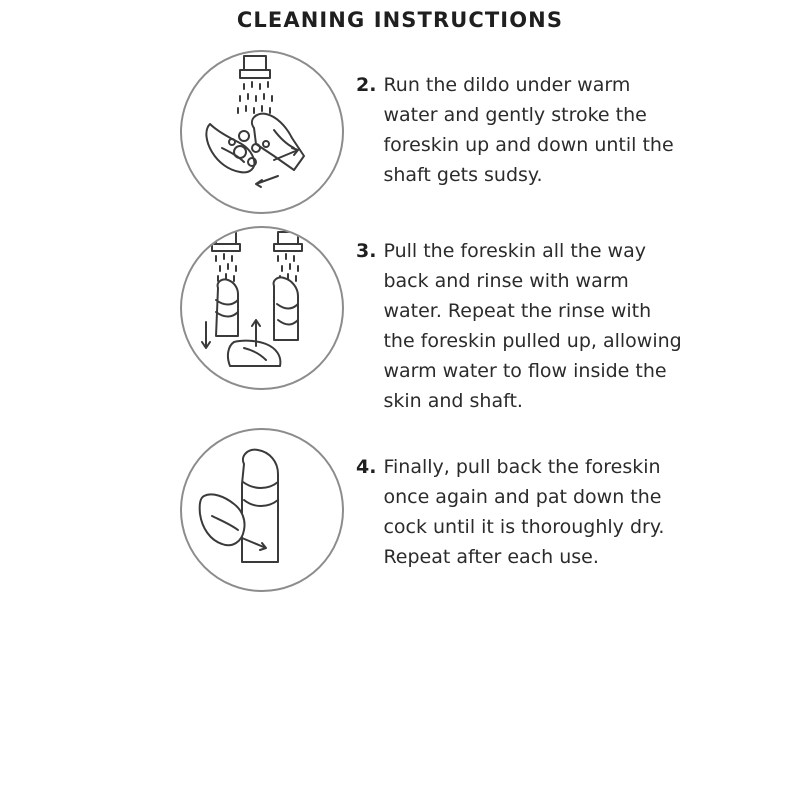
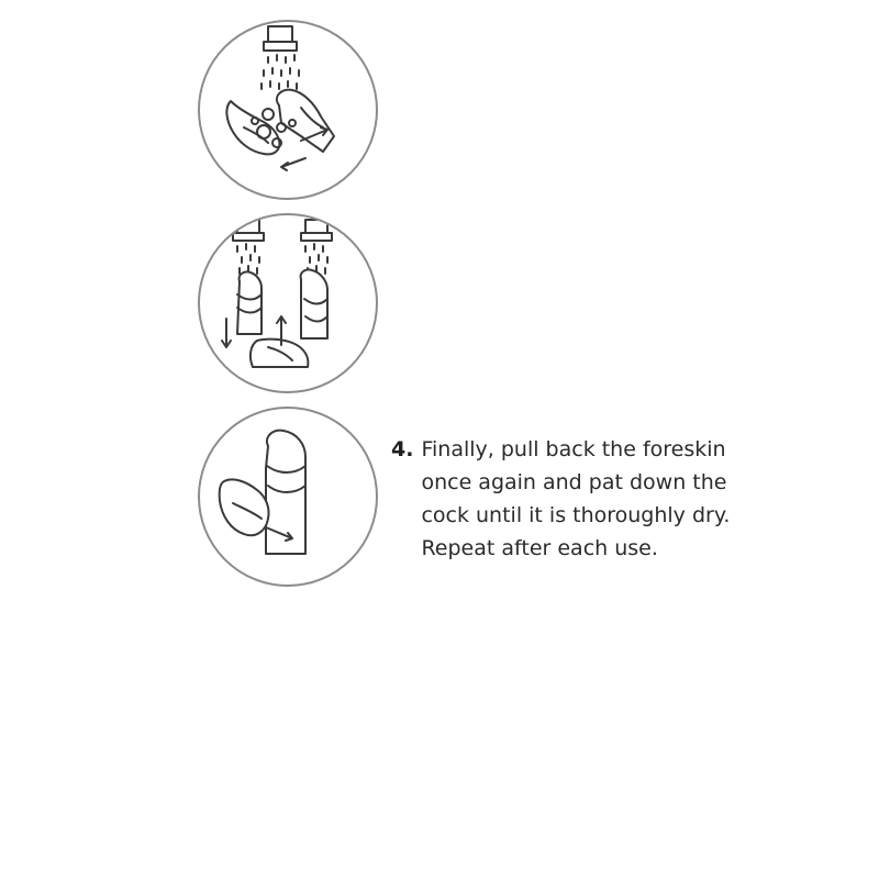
- CLEANING INSTRUCTIONS
- 2.
- Run the dildo under warm water and gently stroke the foreskin up and down until the shaft gets sudsy.
- 3.
- Pull the foreskin all the way back and rinse with warm water. Repeat the rinse with the foreskin pulled up, allowing warm water to flow inside the skin and shaft.
  4.
  Finally, pull back the foreskin once again and pat down the cock until it is thoroughly dry. Repeat after each use.
